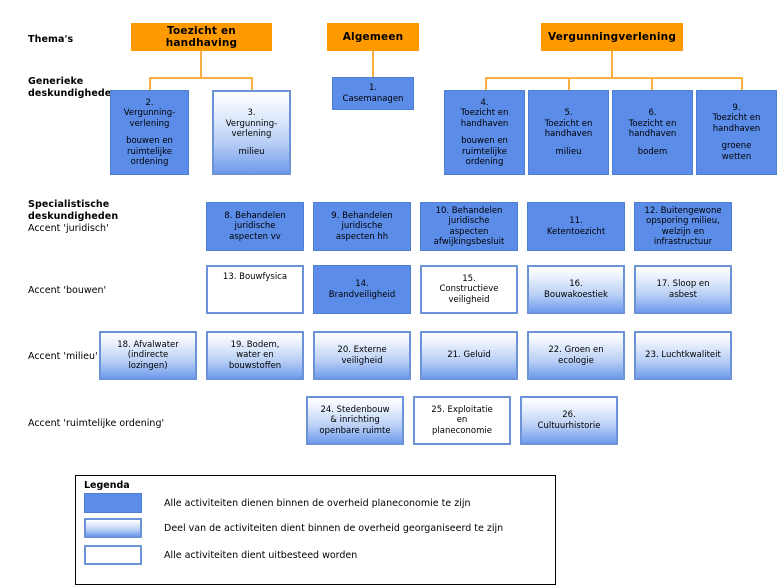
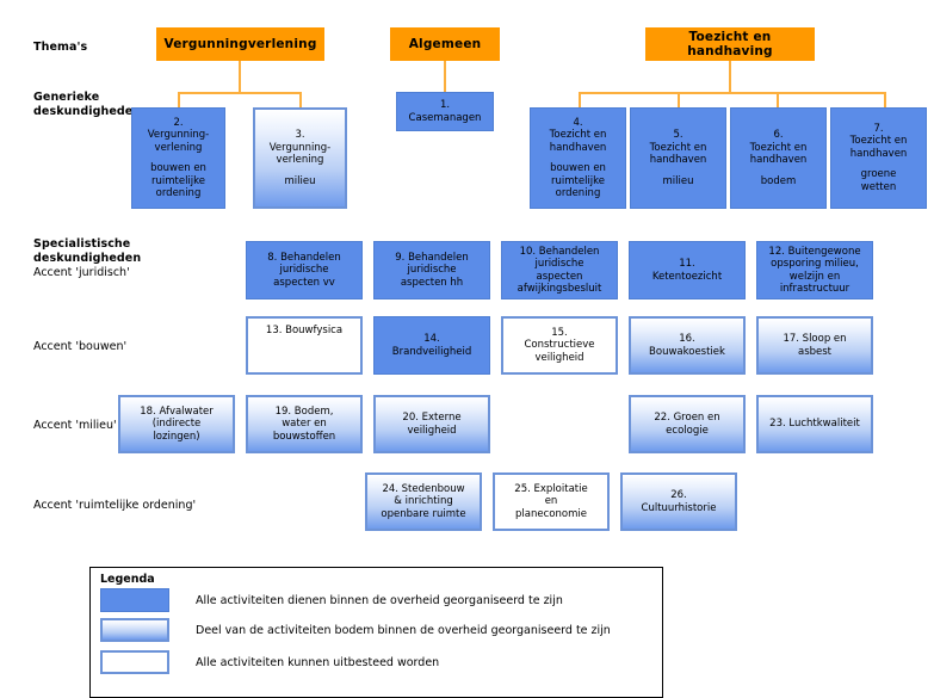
  Thema's
  Generieke
  deskundighede
  Specialistische
  deskundigheden
  Accent 'juridisch'
  Accent 'bouwen'
  Accent 'milieu'
  Accent 'ruimtelijke ordening'
- Toezicht en handhaving
+ Vergunningverlening
  Algemeen
- Vergunningverlening
+ Toezicht en handhaving
  1.
  Casemanagen
  2.
  Vergunning-
  verlening
  bouwen en
  ruimtelijke
  ordening
  3.
  Vergunning-
  verlening
  milieu
  4.
  Toezicht en
  handhaven
  bouwen en
  ruimtelijke
  ordening
  5.
  Toezicht en
  handhaven
  milieu
  6.
  Toezicht en
  handhaven
  bodem
- 9.
+ 7.
  Toezicht en
  handhaven
  groene
  wetten
  8. Behandelen
  juridische
  aspecten vv
  9. Behandelen
  juridische
  aspecten hh
  10. Behandelen
  juridische
  aspecten
  afwijkingsbesluit
  11.
  Ketentoezicht
  12. Buitengewone
  opsporing milieu,
  welzijn en
  infrastructuur
  13. Bouwfysica
  14.
  Brandveiligheid
  15.
  Constructieve
  veiligheid
  16.
  Bouwakoestiek
  17. Sloop en
  asbest
  18. Afvalwater
  (indirecte
  lozingen)
  19. Bodem,
  water en
  bouwstoffen
  20. Externe
  veiligheid
- 21. Geluid
  22. Groen en
  ecologie
  23. Luchtkwaliteit
  24. Stedenbouw
  & inrichting
  openbare ruimte
  25. Exploitatie
  en
  planeconomie
  26.
  Cultuurhistorie
  Legenda
- Alle activiteiten dienen binnen de overheid planeconomie te zijn
+ Alle activiteiten dienen binnen de overheid georganiseerd te zijn
- Deel van de activiteiten dient binnen de overheid georganiseerd te zijn
+ Deel van de activiteiten bodem binnen de overheid georganiseerd te zijn
- Alle activiteiten dient uitbesteed worden
+ Alle activiteiten kunnen uitbesteed worden
